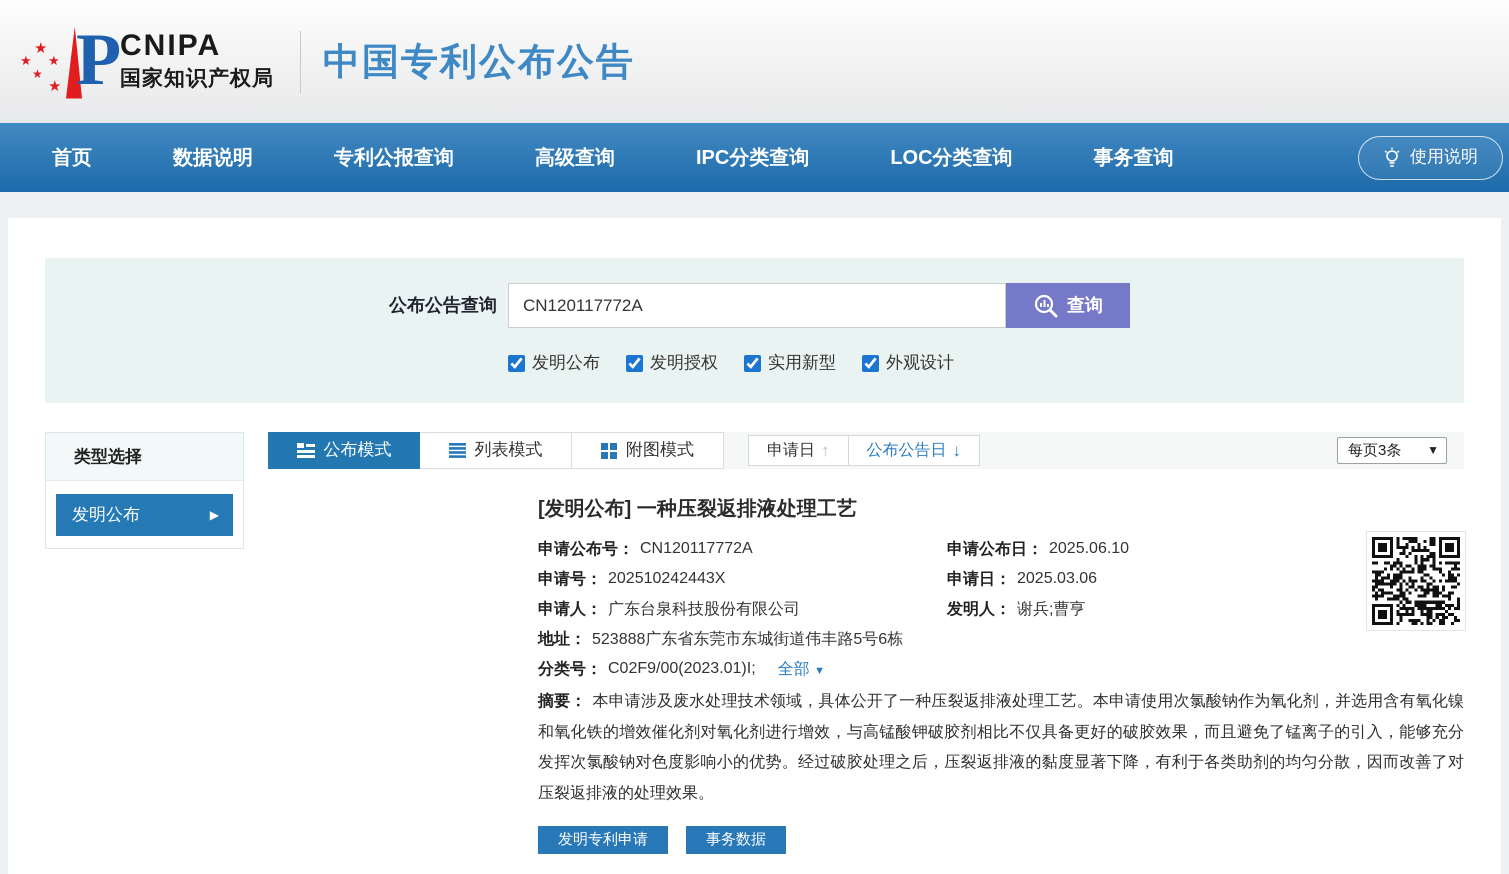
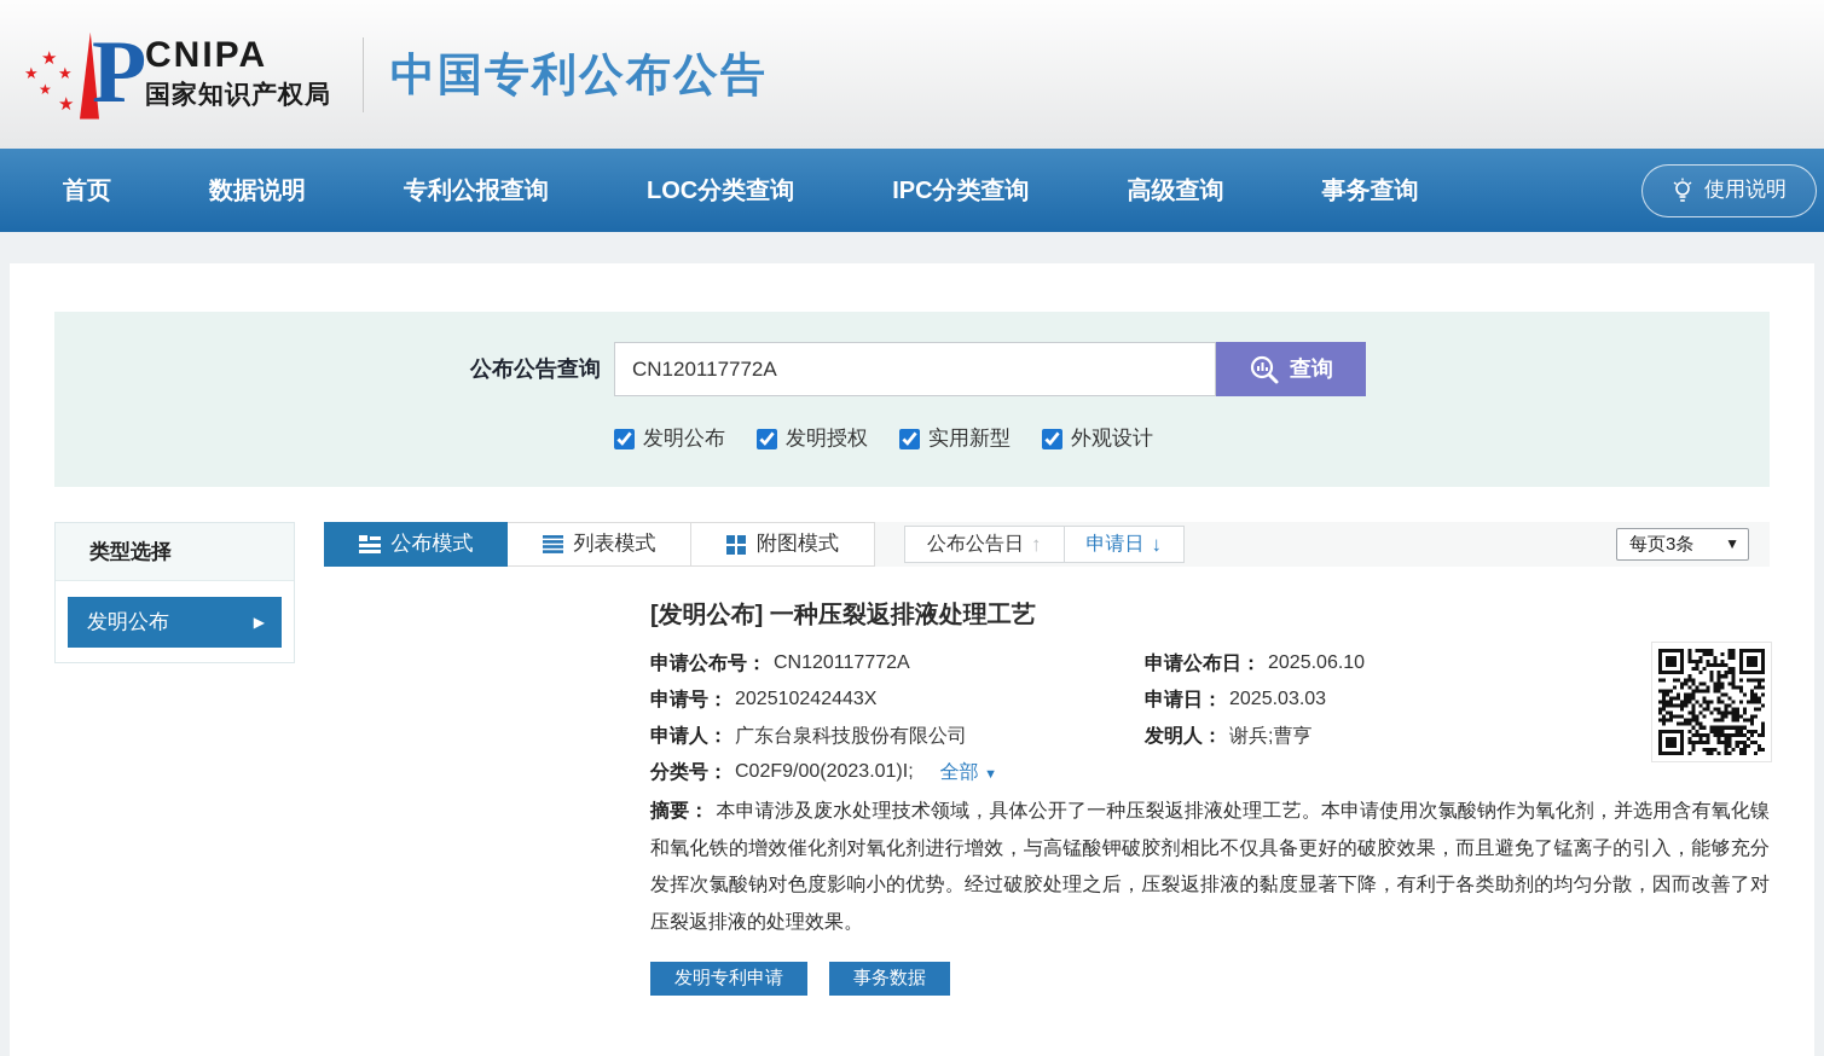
  ★
  ★
  ★
  ★
  ★
  P
  CNIPA
  国家知识产权局
  中国专利公布公告
  首页
  数据说明
  专利公报查询
- 高级查询
+ LOC分类查询
  IPC分类查询
- LOC分类查询
+ 高级查询
  事务查询
  使用说明
  公布公告查询
  CN120117772A
  查询
  发明公布
  发明授权
  实用新型
  外观设计
  类型选择
  发明公布
  ▶
  公布模式
  列表模式
  附图模式
- 申请日
+ 公布公告日
  ↑
- 公布公告日
+ 申请日
  ↓
  每页3条
  ▼
  [发明公布] 一种压裂返排液处理工艺
  申请公布号：
  CN120117772A
  申请公布日：
  2025.06.10
  申请号：
  202510242443X
  申请日：
- 2025.03.06
+ 2025.03.03
  申请人：
  广东台泉科技股份有限公司
  发明人：
  谢兵;曹亨
- 地址：
- 523888广东省东莞市东城街道伟丰路5号6栋
  分类号：
  C02F9/00(2023.01)I;
  全部 ▼
  摘要： 本申请涉及废水处理技术领域，具体公开了一种压裂返排液处理工艺。本申请使用次氯酸钠作为氧化剂，并选用含有氧化镍和氧化铁的增效催化剂对氧化剂进行增效，与高锰酸钾破胶剂相比不仅具备更好的破胶效果，而且避免了锰离子的引入，能够充分发挥次氯酸钠对色度影响小的优势。经过破胶处理之后，压裂返排液的黏度显著下降，有利于各类助剂的均匀分散，因而改善了对压裂返排液的处理效果。
  发明专利申请
  事务数据
